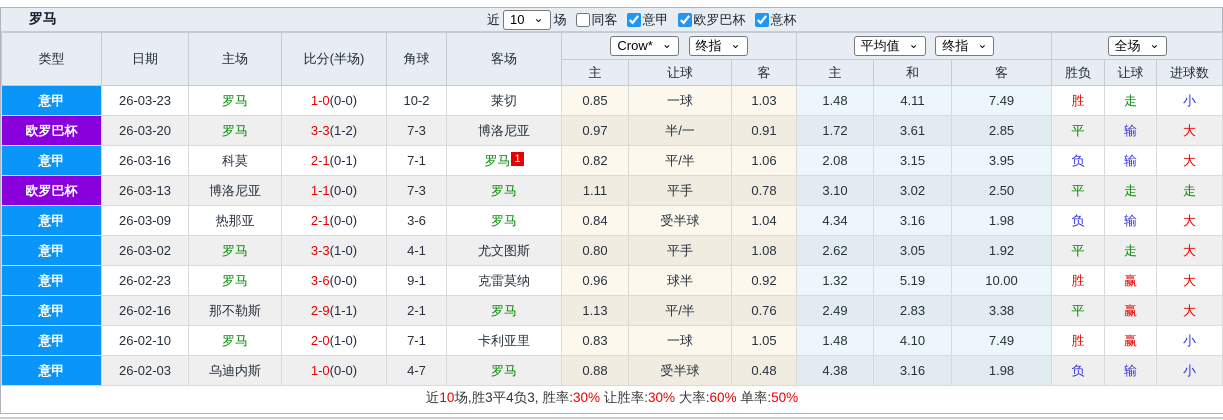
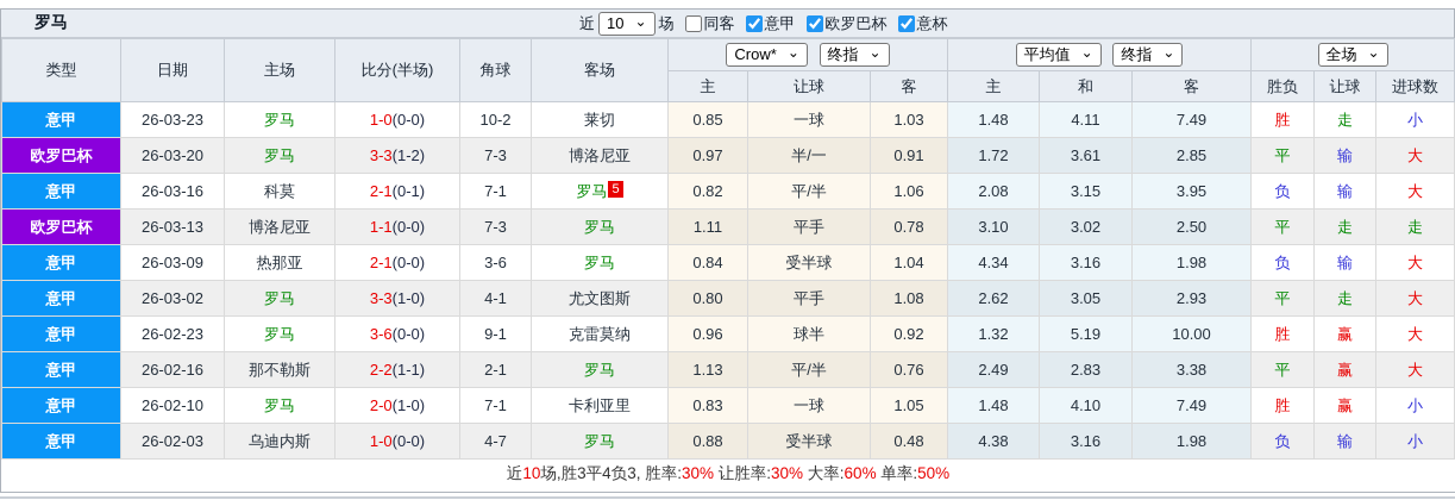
  罗马
  近
  10
  ⌄
  场
  同客
  意甲
  欧罗巴杯
  意杯
  类型	日期	主场	比分(半场)	角球	客场	Crow* ⌄ 终指 ⌄	平均值 ⌄ 终指 ⌄	全场 ⌄
  主	让球	客	主	和	客	胜负	让球	进球数
  意甲	26-03-23	罗马	1-0(0-0)	10-2	莱切	0.85	一球	1.03	1.48	4.11	7.49	胜	走	小
  欧罗巴杯	26-03-20	罗马	3-3(1-2)	7-3	博洛尼亚	0.97	半/一	0.91	1.72	3.61	2.85	平	输	大
- 意甲	26-03-16	科莫	2-1(0-1)	7-1	罗马 1	0.82	平/半	1.06	2.08	3.15	3.95	负	输	大
+ 意甲	26-03-16	科莫	2-1(0-1)	7-1	罗马 5	0.82	平/半	1.06	2.08	3.15	3.95	负	输	大
  欧罗巴杯	26-03-13	博洛尼亚	1-1(0-0)	7-3	罗马	1.11	平手	0.78	3.10	3.02	2.50	平	走	走
  意甲	26-03-09	热那亚	2-1(0-0)	3-6	罗马	0.84	受半球	1.04	4.34	3.16	1.98	负	输	大
- 意甲	26-03-02	罗马	3-3(1-0)	4-1	尤文图斯	0.80	平手	1.08	2.62	3.05	1.92	平	走	大
+ 意甲	26-03-02	罗马	3-3(1-0)	4-1	尤文图斯	0.80	平手	1.08	2.62	3.05	2.93	平	走	大
  意甲	26-02-23	罗马	3-6(0-0)	9-1	克雷莫纳	0.96	球半	0.92	1.32	5.19	10.00	胜	赢	大
- 意甲	26-02-16	那不勒斯	2-9(1-1)	2-1	罗马	1.13	平/半	0.76	2.49	2.83	3.38	平	赢	大
+ 意甲	26-02-16	那不勒斯	2-2(1-1)	2-1	罗马	1.13	平/半	0.76	2.49	2.83	3.38	平	赢	大
  意甲	26-02-10	罗马	2-0(1-0)	7-1	卡利亚里	0.83	一球	1.05	1.48	4.10	7.49	胜	赢	小
  意甲	26-02-03	乌迪内斯	1-0(0-0)	4-7	罗马	0.88	受半球	0.48	4.38	3.16	1.98	负	输	小
  近10场,胜3平4负3, 胜率:30% 让胜率:30% 大率:60% 单率:50%
